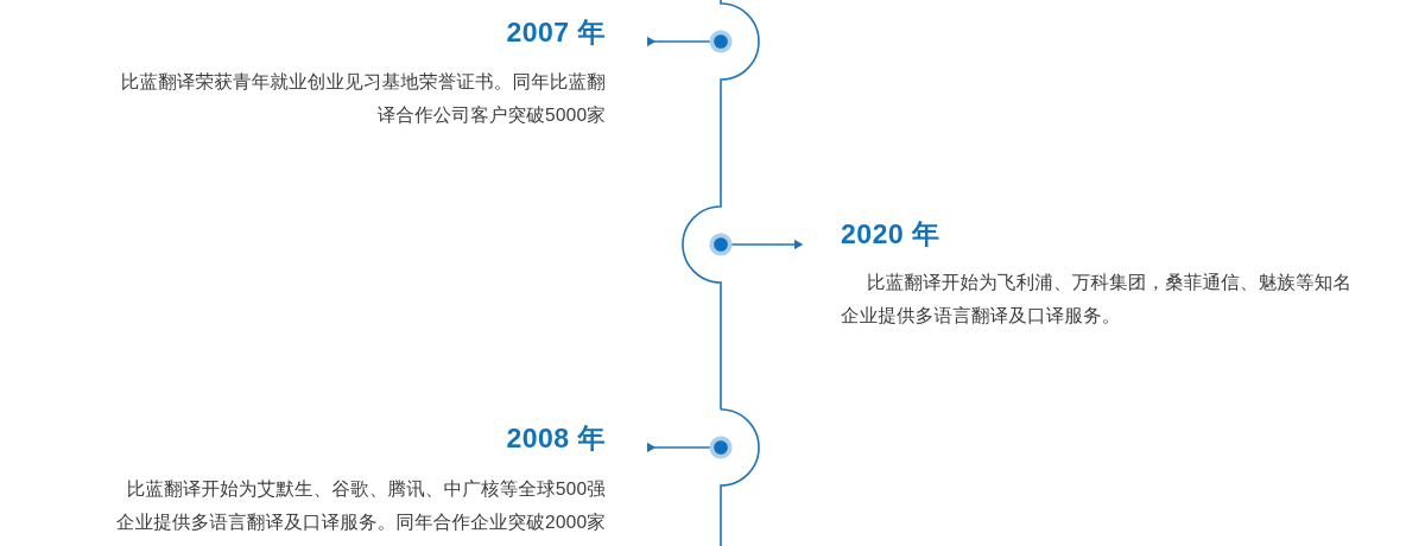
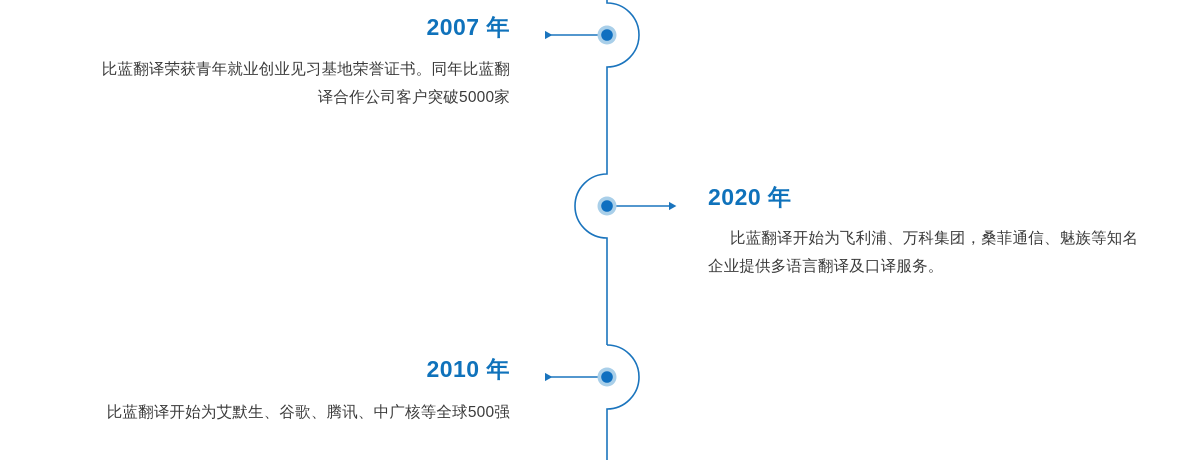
  2007 年
  比蓝翻译荣获青年就业创业见习基地荣誉证书。同年比蓝翻
  译合作公司客户突破5000家
  2020 年
  比蓝翻译开始为飞利浦、万科集团，桑菲通信、魅族等知名
  企业提供多语言翻译及口译服务。
- 2008 年
+ 2010 年
  比蓝翻译开始为艾默生、谷歌、腾讯、中广核等全球500强
- 企业提供多语言翻译及口译服务。同年合作企业突破2000家
